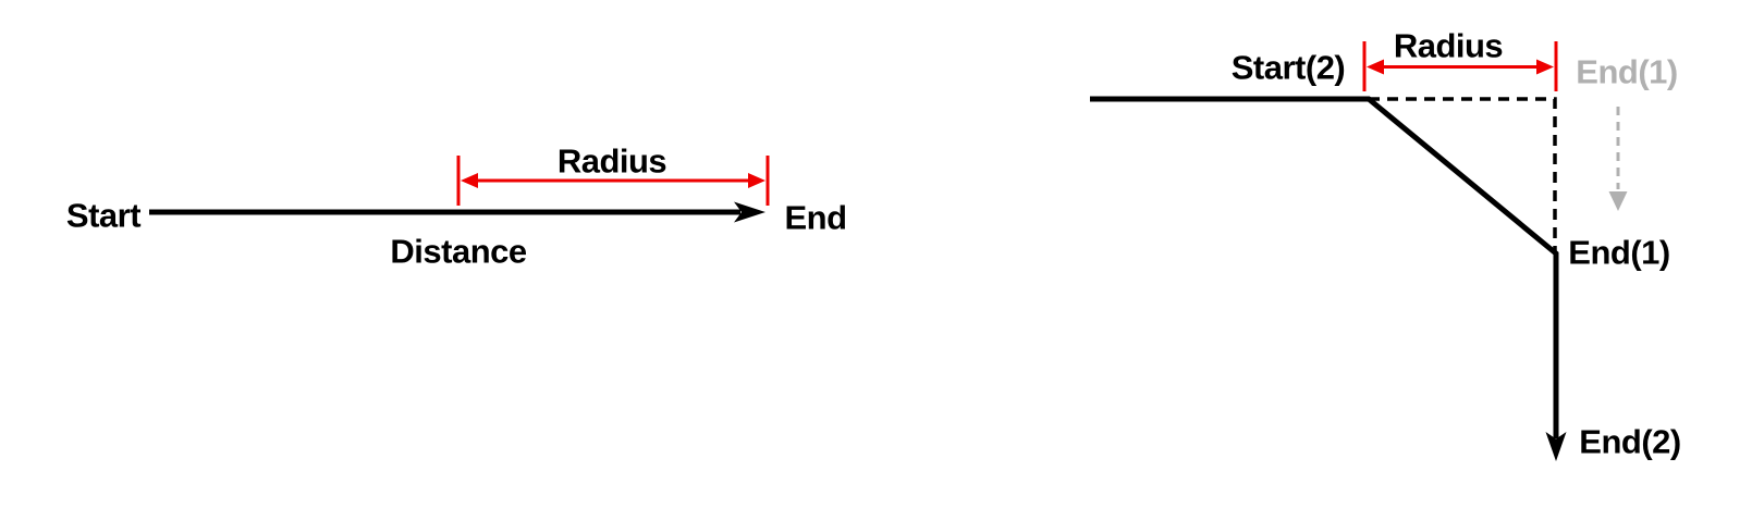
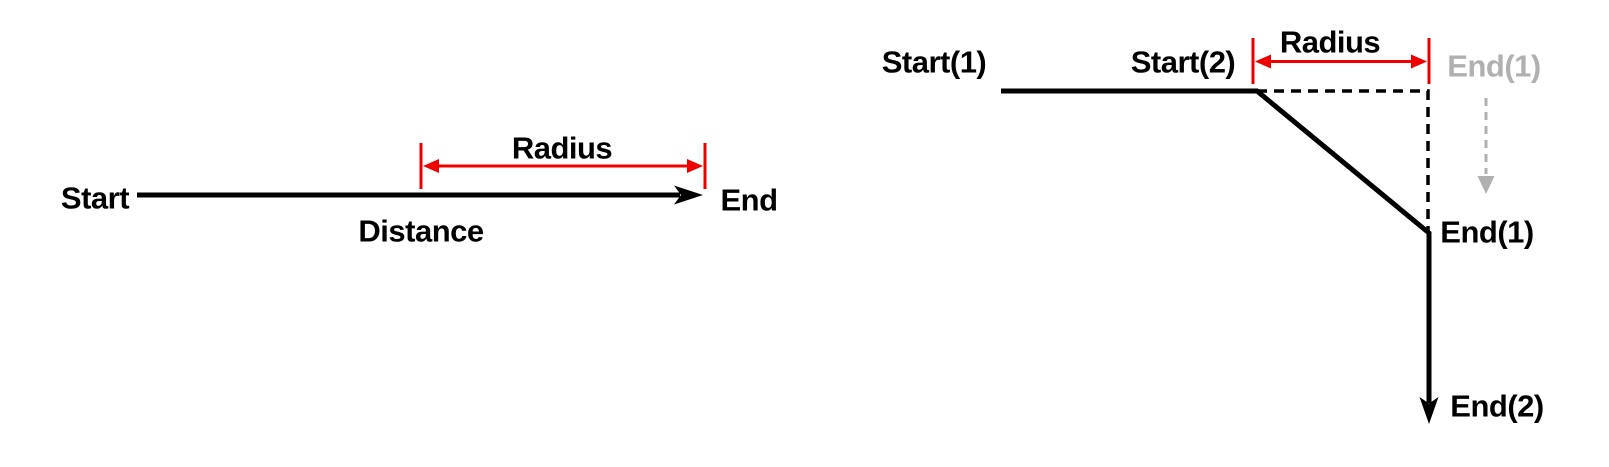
  Start
  End
  Distance
  Radius
+ Start(1)
  Start(2)
  End(1)
  Radius
  End(1)
  End(2)
